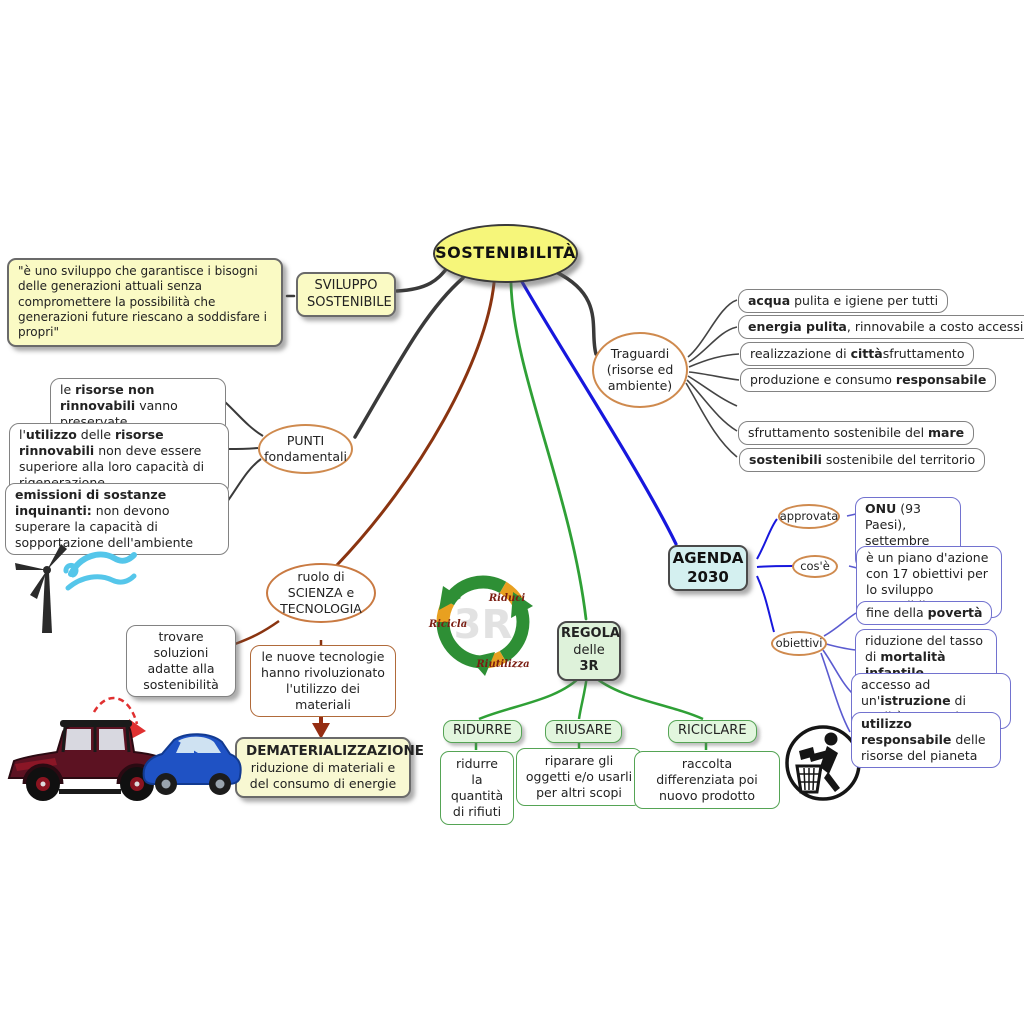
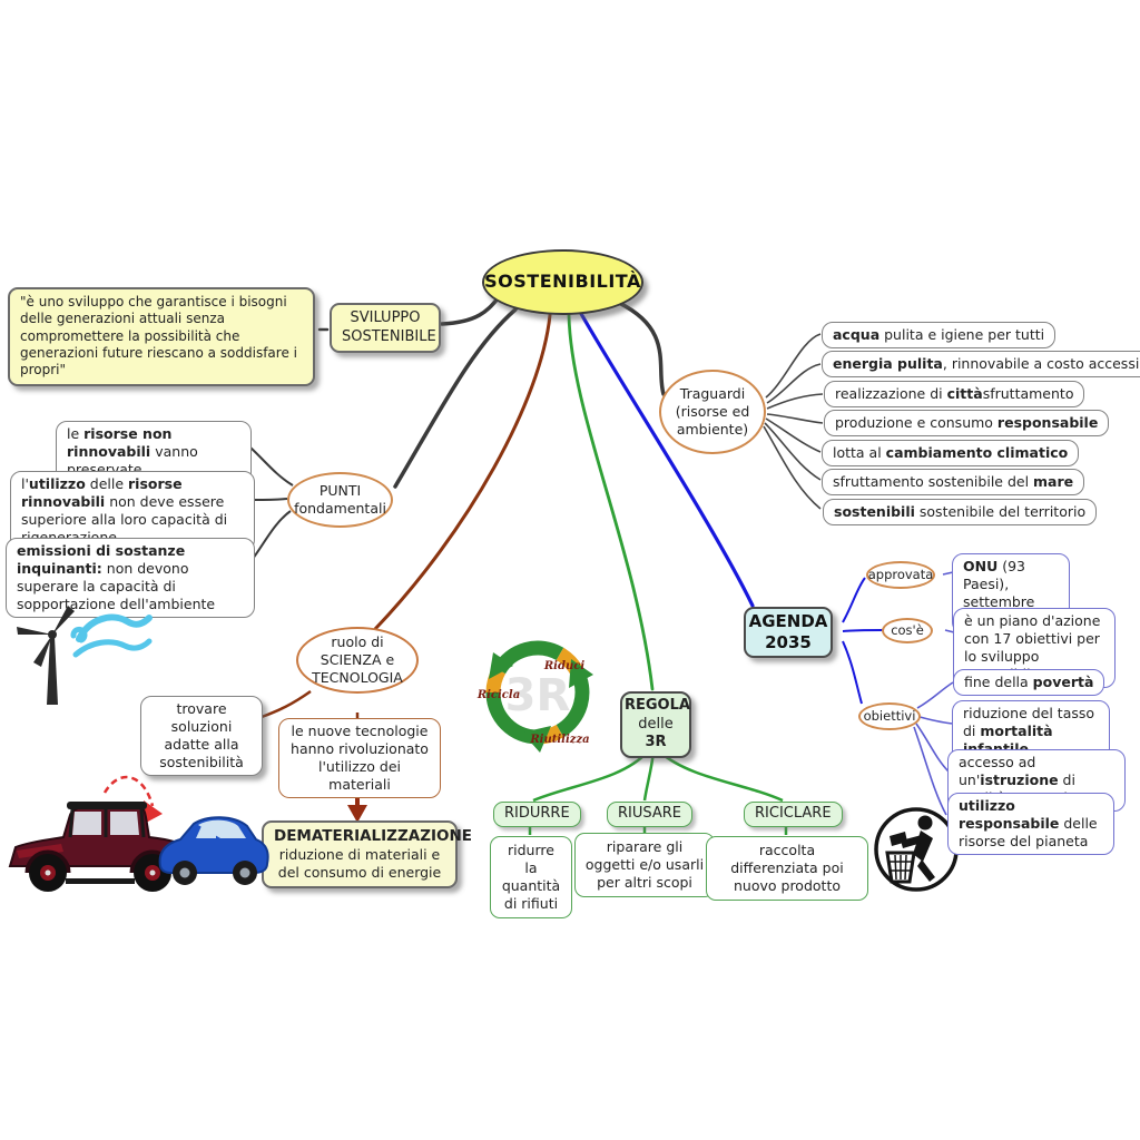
  SOSTENIBILITÀ
  "è uno sviluppo che garantisce i bisogni delle generazioni attuali senza compromettere la possibilità che generazioni future riescano a soddisfare i propri"
  SVILUPPO SOSTENIBILE
  Traguardi (risorse ed ambiente)
  acqua pulita e igiene per tutti
  energia pulita, rinnovabile a costo accessi
  realizzazione di cittàsfruttamento
  produzione e consumo responsabile
+ lotta al cambiamento climatico
  sfruttamento sostenibile del mare
  sostenibili sostenibile del territorio
  PUNTI fondamentali
  le risorse non rinnovabili vanno preservate
  l'utilizzo delle risorse rinnovabili non deve essere superiore alla loro capacità di
  emissioni di sostanze inquinanti: non devono superare la capacità di sopportazione dell'ambiente
  ruolo di SCIENZA e TECNOLOGIA
  trovare soluzioni adatte alla sostenibilità
  le nuove tecnologie hanno rivoluzionato l'utilizzo dei materiali
  DEMATERIALIZZAZIONE
  riduzione di materiali e del consumo di energie
  3R
  Riduci
  Ricicla
  Riutilizza
  REGOLA
  delle
  3R
  RIDURRE
  RIUSARE
  RICICLARE
  ridurre la quantità di rifiuti
  riparare gli oggetti e/o usarli per altri scopi
  raccolta differenziata poi nuovo prodotto
- AGENDA 2030
+ AGENDA 2035
  approvata
  ONU (93 Paesi), settembre
  cos'è
  è un piano d'azione con 17 obiettivi per lo sviluppo
  obiettivi
  fine della povertà
  riduzione del tasso di mortalità
  utilizzo responsabile delle risorse del pianeta
